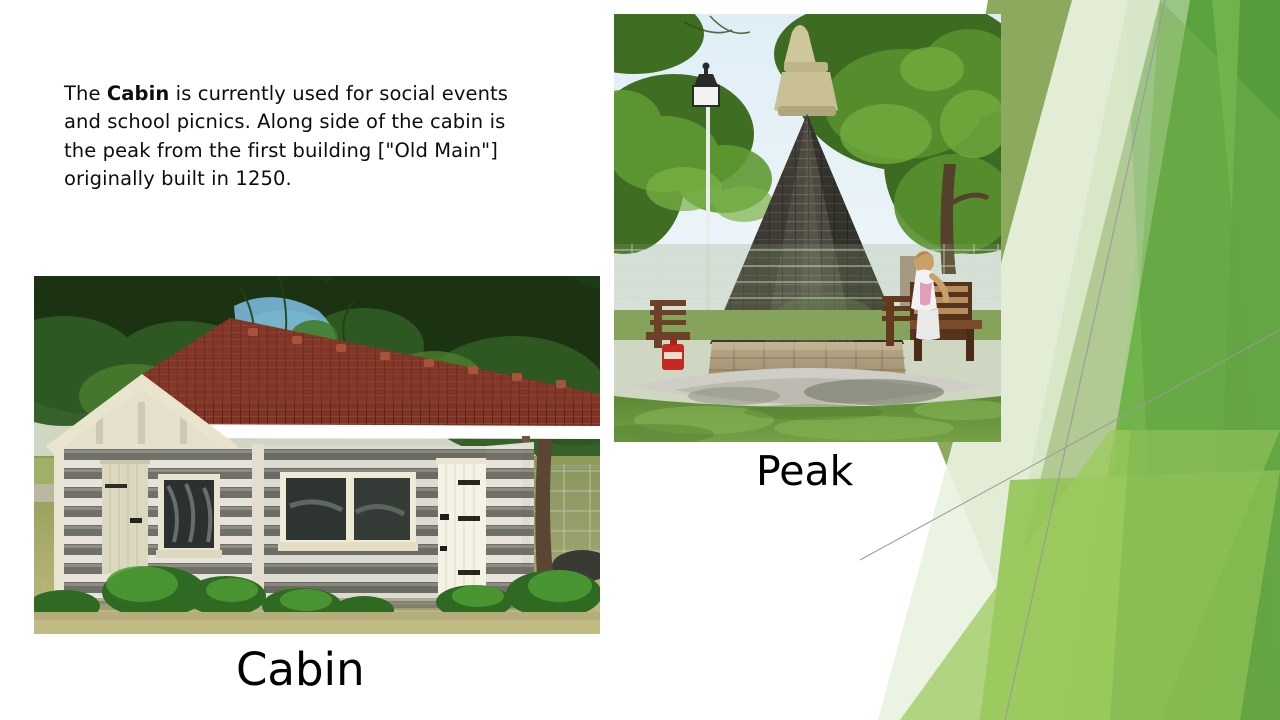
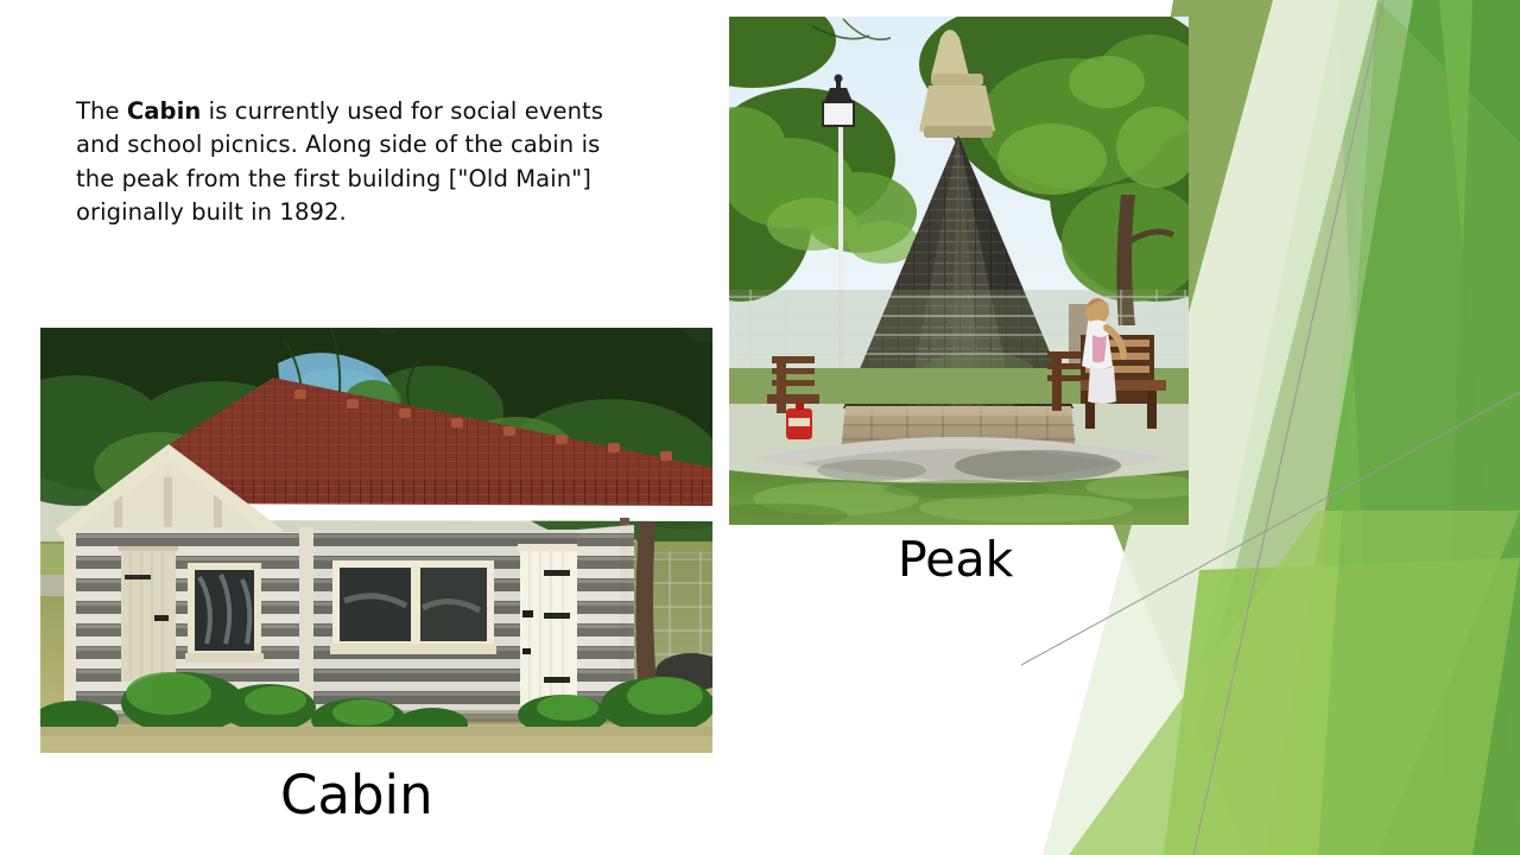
- The Cabin is currently used for social events and school picnics. Along side of the cabin is the peak from the first building ["Old Main"] originally built in 1250.
+ The Cabin is currently used for social events and school picnics. Along side of the cabin is the peak from the first building ["Old Main"] originally built in 1892.
  Cabin
  Peak
